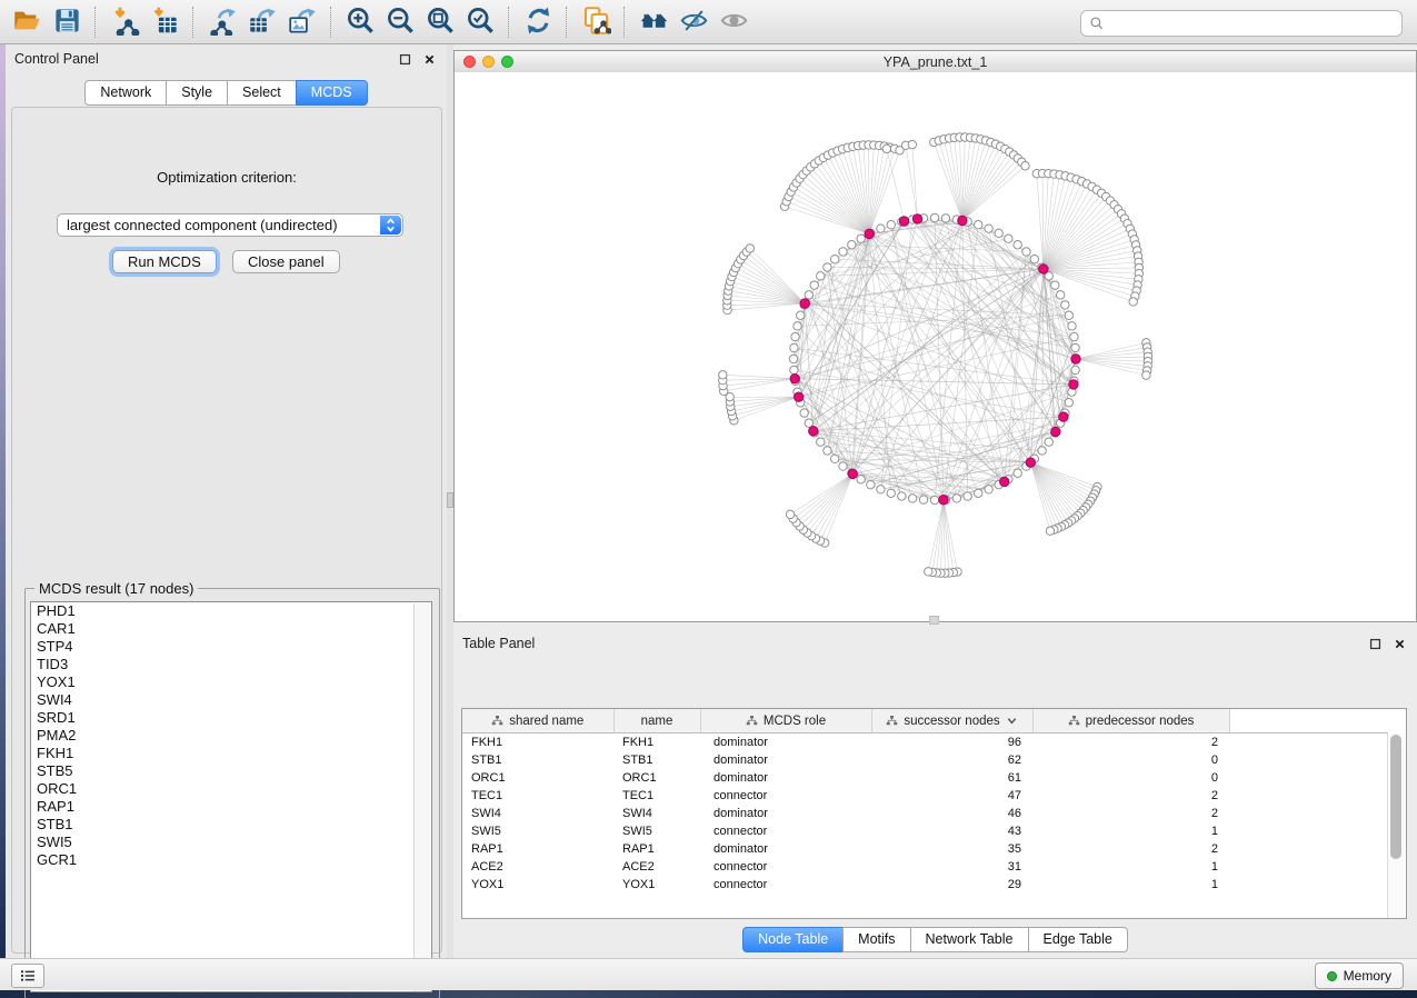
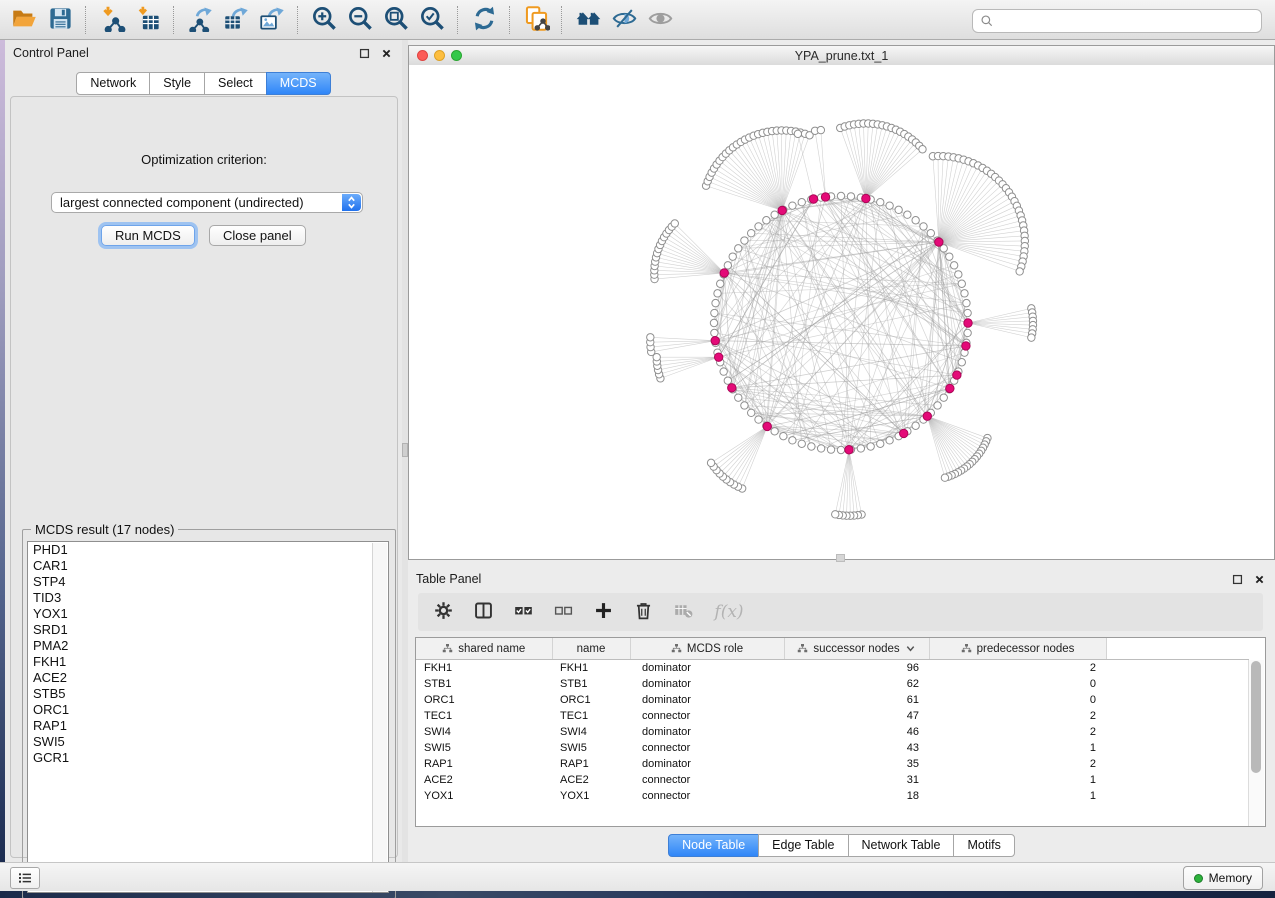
  Control Panel
  Network
  Style
  Select
  MCDS
  Optimization criterion:
  largest connected component (undirected)
  Run MCDS
  Close panel
  MCDS result (17 nodes)
  PHD1
  CAR1
  STP4
  TID3
  YOX1
- SWI4
  SRD1
  PMA2
  FKH1
+ ACE2
  STB5
  ORC1
  RAP1
- STB1
  SWI5
  GCR1
  YPA_prune.txt_1
  Table Panel
+ f(x)
  shared name	name	MCDS role	successor nodes	predecessor nodes
  FKH1	FKH1	dominator	96	2
  STB1	STB1	dominator	62	0
  ORC1	ORC1	dominator	61	0
  TEC1	TEC1	connector	47	2
  SWI4	SWI4	dominator	46	2
  SWI5	SWI5	connector	43	1
  RAP1	RAP1	dominator	35	2
  ACE2	ACE2	connector	31	1
- YOX1	YOX1	connector	29	1
+ YOX1	YOX1	connector	18	1
  Node Table
- Motifs
+ Edge Table
  Network Table
- Edge Table
+ Motifs
  Memory
